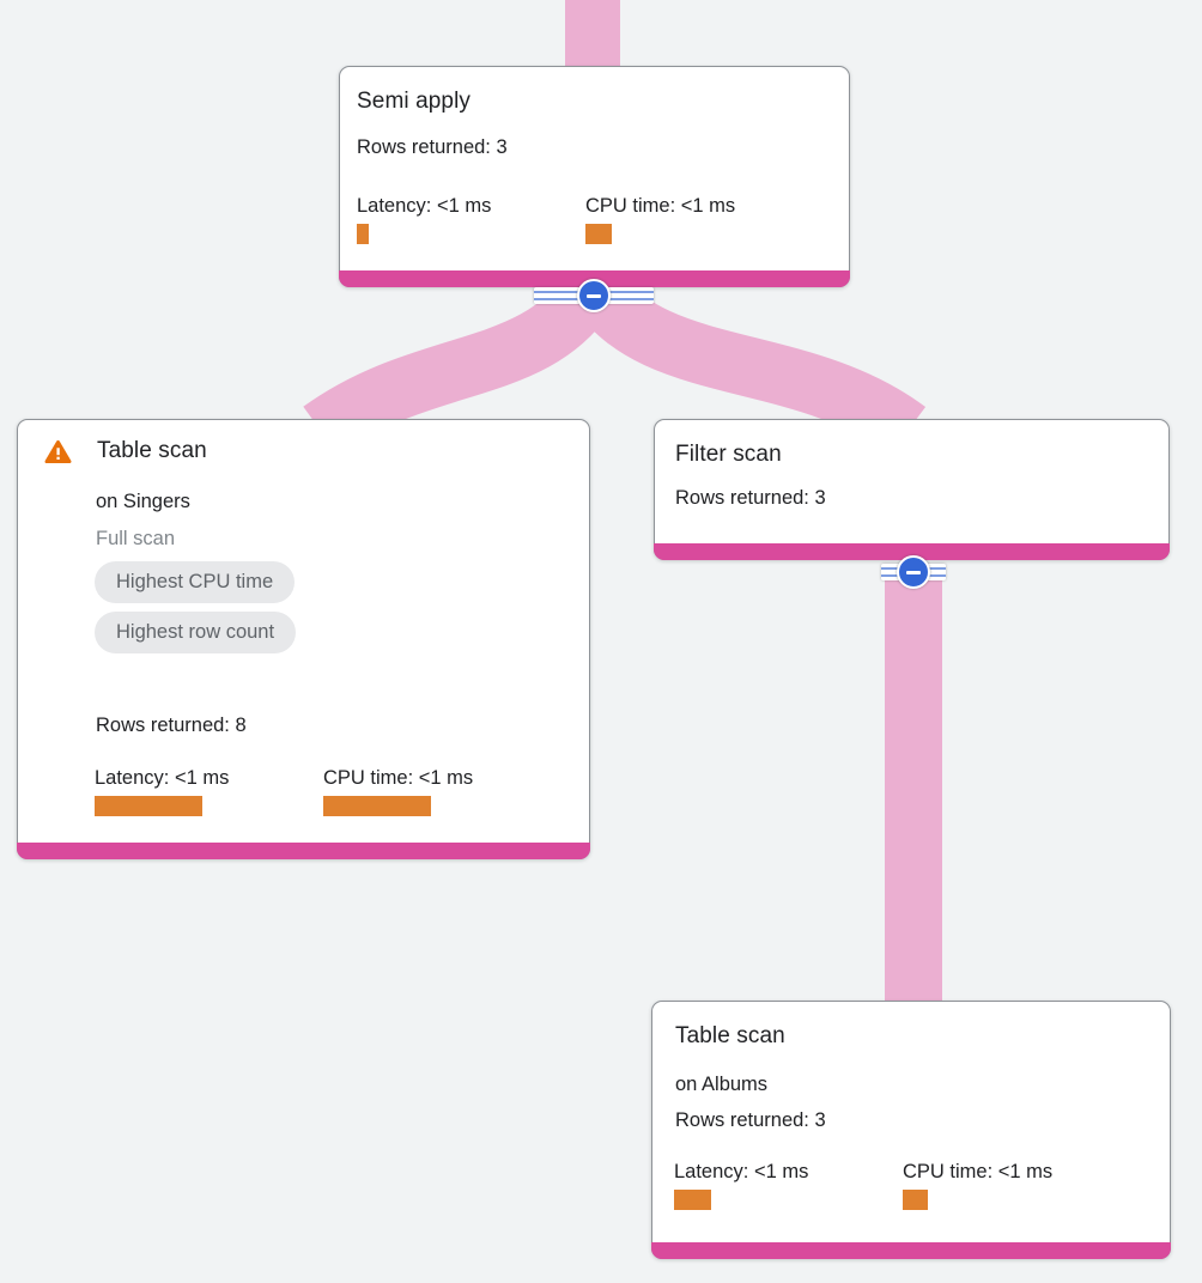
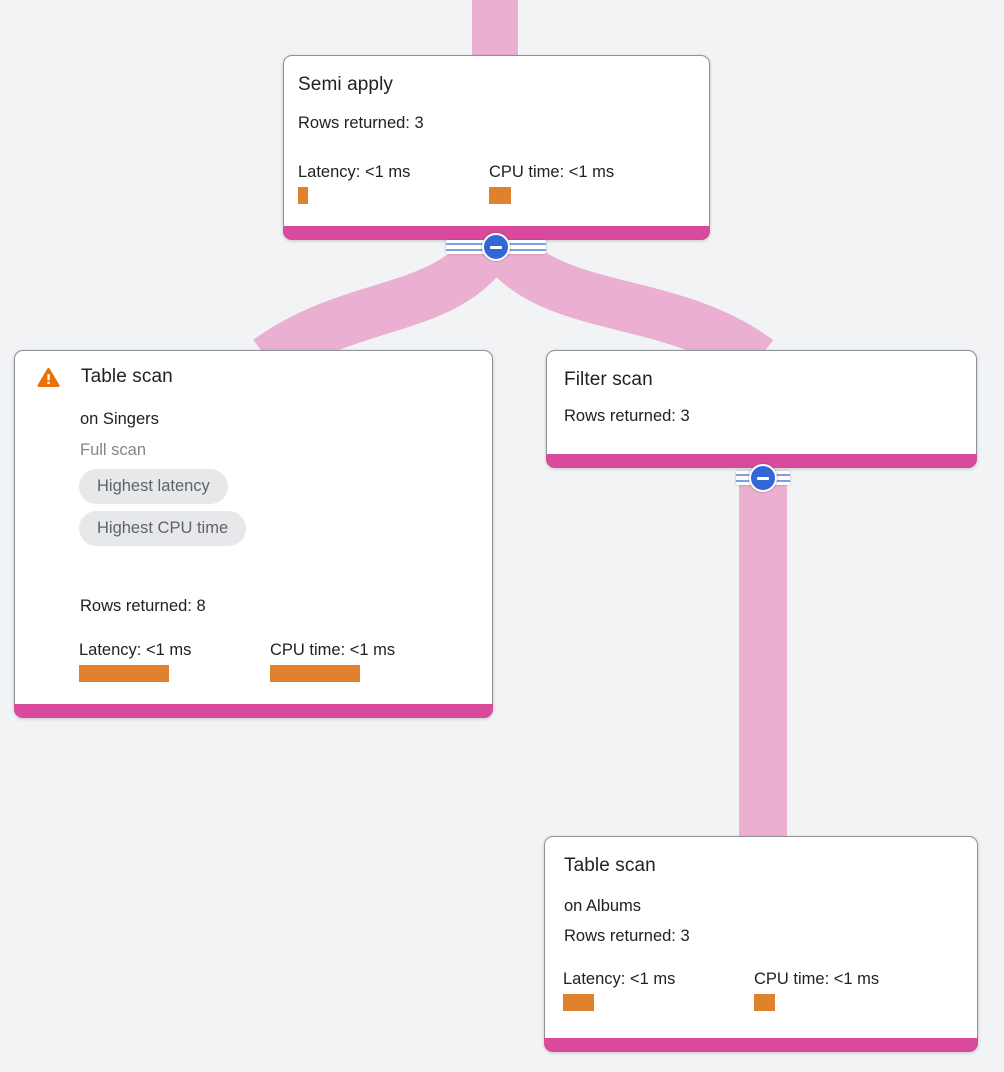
  Semi apply
  Rows returned: 3
  Latency: <1 ms
  CPU time: <1 ms
  Table scan
  on Singers
  Full scan
+ Highest latency
  Highest CPU time
- Highest row count
  Rows returned: 8
  Latency: <1 ms
  CPU time: <1 ms
  Filter scan
  Rows returned: 3
  Table scan
  on Albums
  Rows returned: 3
  Latency: <1 ms
  CPU time: <1 ms
